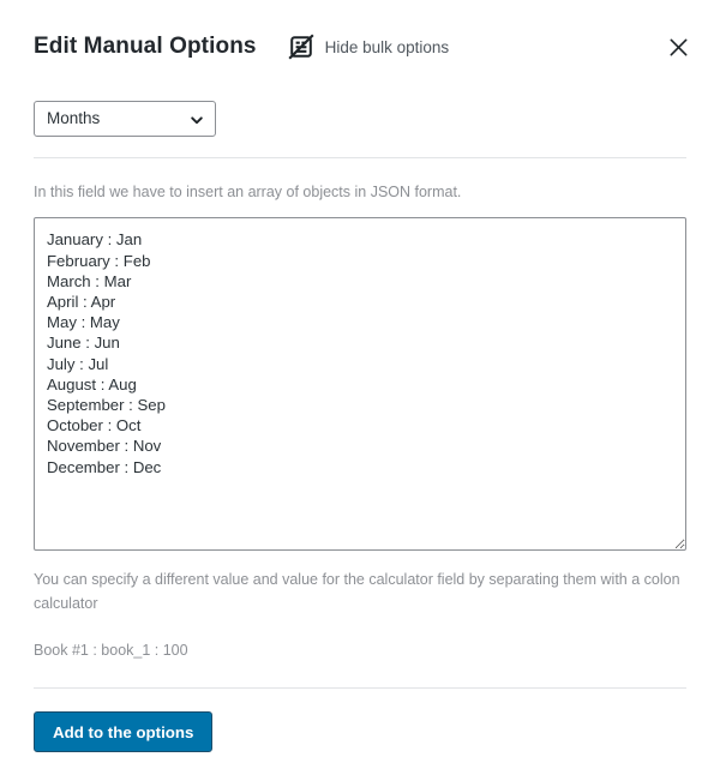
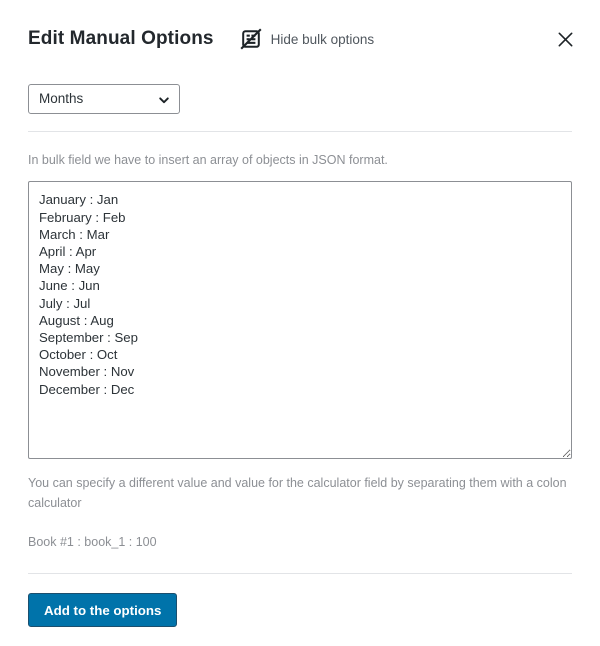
  Edit Manual Options
  Hide bulk options
  Months
- In this field we have to insert an array of objects in JSON format.
+ In bulk field we have to insert an array of objects in JSON format.
  January : Jan
  February : Feb
  March : Mar
  April : Apr
  May : May
  June : Jun
  July : Jul
  August : Aug
  September : Sep
  October : Oct
  November : Nov
  December : Dec
  You can specify a different value and value for the calculator field by separating them with a colon calculator
  Book #1 : book_1 : 100
  Add to the options
